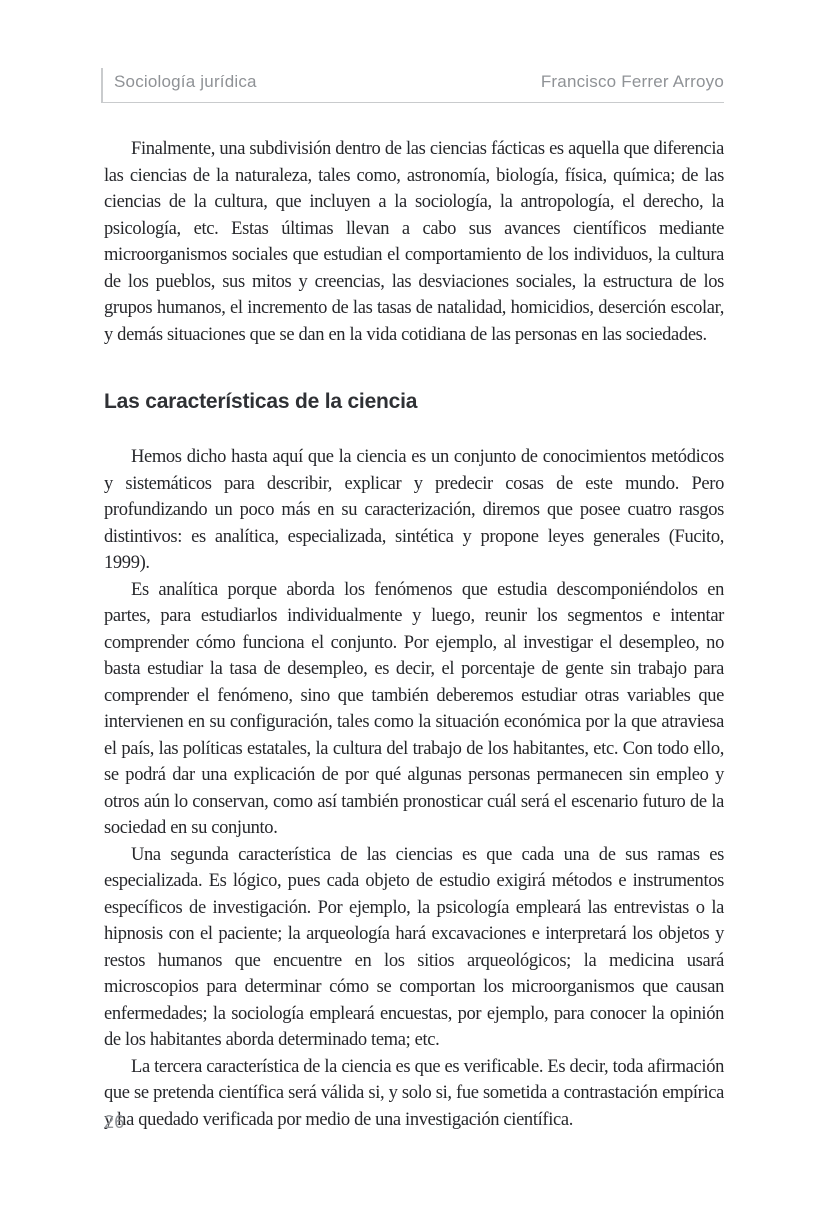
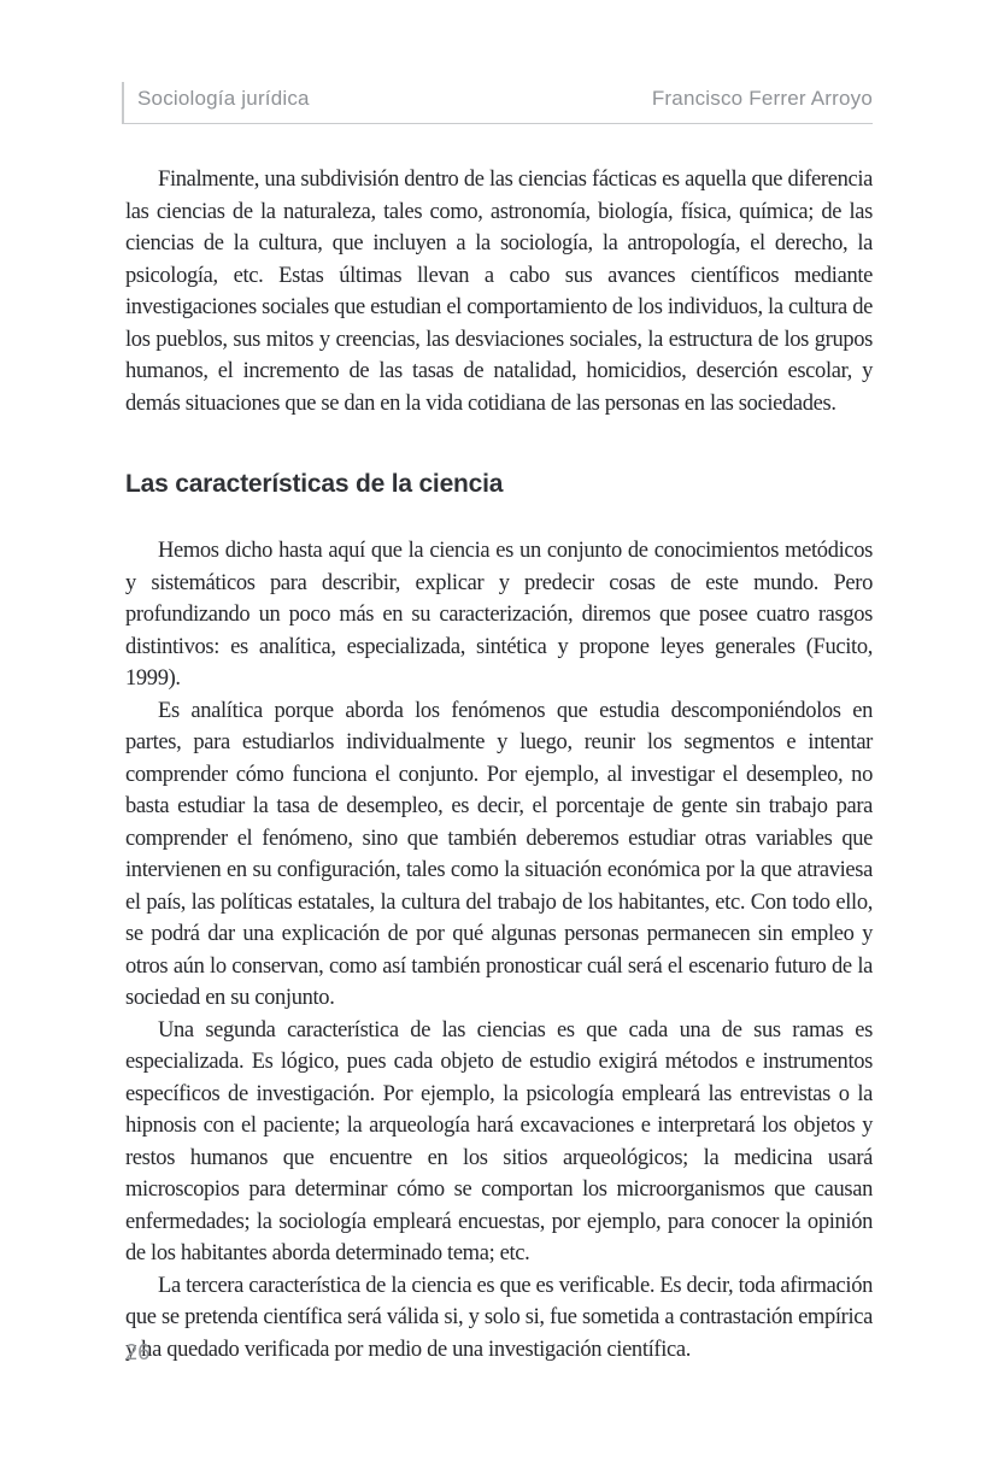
  Sociología jurídica
  Francisco Ferrer Arroyo
- Finalmente, una subdivisión dentro de las ciencias fácticas es aquella que diferencia las ciencias de la naturaleza, tales como, astronomía, biología, física, química; de las ciencias de la cultura, que incluyen a la sociología, la antropología, el derecho, la psicología, etc. Estas últimas llevan a cabo sus avances científicos mediante microorganismos sociales que estudian el comportamiento de los individuos, la cultura de los pueblos, sus mitos y creencias, las desviaciones sociales, la estructura de los grupos humanos, el incremento de las tasas de natalidad, homicidios, deserción escolar, y demás situaciones que se dan en la vida cotidiana de las personas en las sociedades.
+ Finalmente, una subdivisión dentro de las ciencias fácticas es aquella que diferencia las ciencias de la naturaleza, tales como, astronomía, biología, física, química; de las ciencias de la cultura, que incluyen a la sociología, la antropología, el derecho, la psicología, etc. Estas últimas llevan a cabo sus avances científicos mediante investigaciones sociales que estudian el comportamiento de los individuos, la cultura de los pueblos, sus mitos y creencias, las desviaciones sociales, la estructura de los grupos humanos, el incremento de las tasas de natalidad, homicidios, deserción escolar, y demás situaciones que se dan en la vida cotidiana de las personas en las sociedades.
  Las características de la ciencia
  Hemos dicho hasta aquí que la ciencia es un conjunto de conocimientos metódicos y sistemáticos para describir, explicar y predecir cosas de este mundo. Pero profundizando un poco más en su caracterización, diremos que posee cuatro rasgos distintivos: es analítica, especializada, sintética y propone leyes generales (Fucito, 1999).
  Es analítica porque aborda los fenómenos que estudia descomponiéndolos en partes, para estudiarlos individualmente y luego, reunir los segmentos e intentar comprender cómo funciona el conjunto. Por ejemplo, al investigar el desempleo, no basta estudiar la tasa de desempleo, es decir, el porcentaje de gente sin trabajo para comprender el fenómeno, sino que también deberemos estudiar otras variables que intervienen en su configuración, tales como la situación económica por la que atraviesa el país, las políticas estatales, la cultura del trabajo de los habitantes, etc. Con todo ello, se podrá dar una explicación de por qué algunas personas permanecen sin empleo y otros aún lo conservan, como así también pronosticar cuál será el escenario futuro de la sociedad en su conjunto.
  Una segunda característica de las ciencias es que cada una de sus ramas es especializada. Es lógico, pues cada objeto de estudio exigirá métodos e instrumentos específicos de investigación. Por ejemplo, la psicología empleará las entrevistas o la hipnosis con el paciente; la arqueología hará excavaciones e interpretará los objetos y restos humanos que encuentre en los sitios arqueológicos; la medicina usará microscopios para determinar cómo se comportan los microorganismos que causan enfermedades; la sociología empleará encuestas, por ejemplo, para conocer la opinión de los habitantes aborda determinado tema; etc.
  La tercera característica de la ciencia es que es verificable. Es decir, toda afirmación que se pretenda científica será válida si, y solo si, fue sometida a contrastación empírica y ha quedado verificada por medio de una investigación científica.
  26
